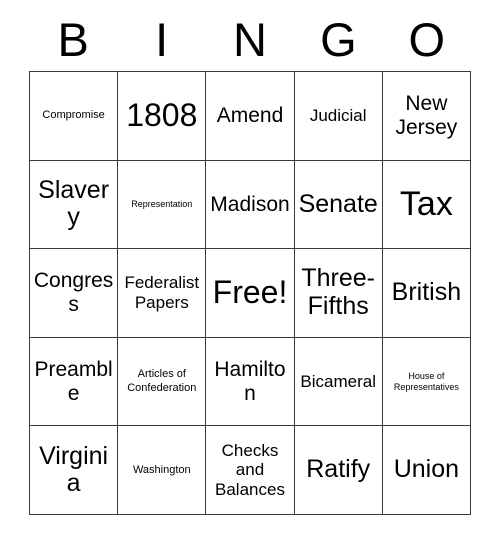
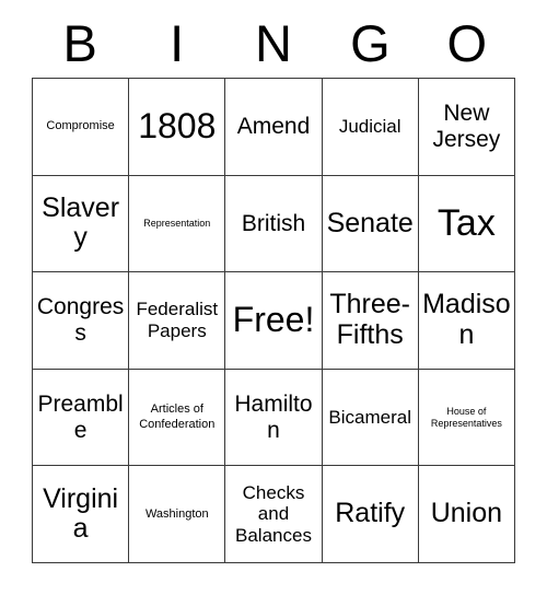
  B
  I
  N
  G
  O
  Compromise
  1808
  Amend
  Judicial
  New Jersey
  Slavery
  Representation
- Madison
+ British
  Senate
  Tax
  Congress
  Federalist Papers
  Free!
  Three-Fifths
- British
+ Madison
  Preamble
  Articles of Confederation
  Hamilton
  Bicameral
  House of Representatives
  Virginia
  Washington
  Checks and Balances
  Ratify
  Union
